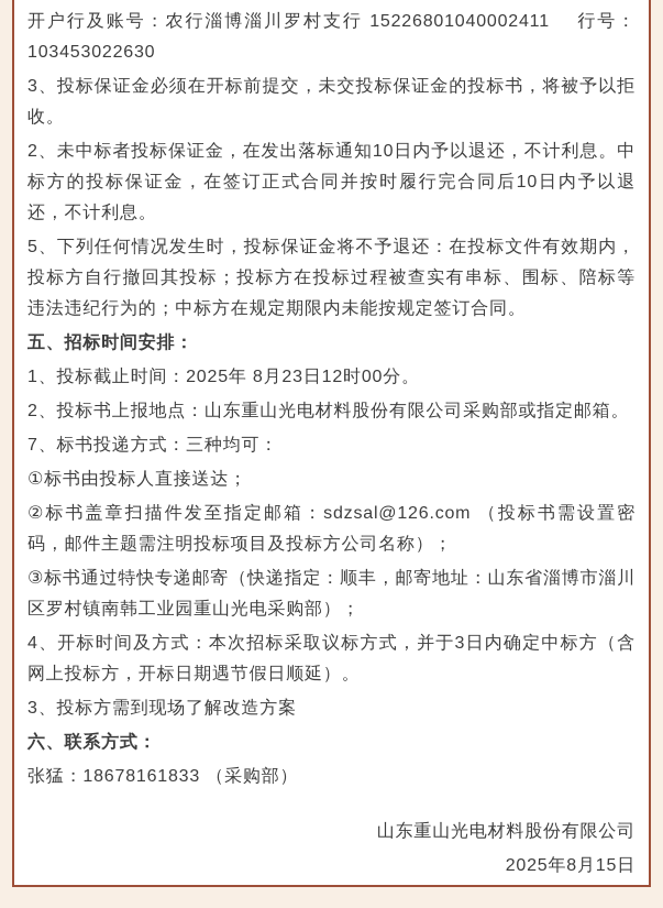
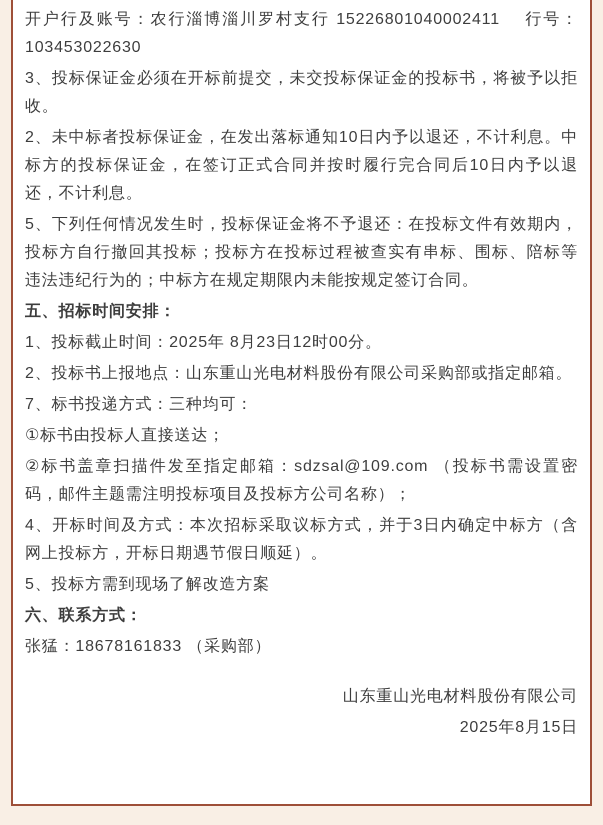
  开户行及账号：农行淄博淄川罗村支行 15226801040002411 行号：103453022630
  3、投标保证金必须在开标前提交，未交投标保证金的投标书，将被予以拒收。
  2、未中标者投标保证金，在发出落标通知10日内予以退还，不计利息。中标方的投标保证金，在签订正式合同并按时履行完合同后10日内予以退还，不计利息。
  5、下列任何情况发生时，投标保证金将不予退还：在投标文件有效期内，投标方自行撤回其投标；投标方在投标过程被查实有串标、围标、陪标等违法违纪行为的；中标方在规定期限内未能按规定签订合同。
  五、招标时间安排：
  1、投标截止时间：2025年 8月23日12时00分。
  2、投标书上报地点：山东重山光电材料股份有限公司采购部或指定邮箱。
  7、标书投递方式：三种均可：
  ①标书由投标人直接送达；
- ②标书盖章扫描件发至指定邮箱：sdzsal@126.com （投标书需设置密码，邮件主题需注明投标项目及投标方公司名称）；
+ ②标书盖章扫描件发至指定邮箱：sdzsal@109.com （投标书需设置密码，邮件主题需注明投标项目及投标方公司名称）；
- ③标书通过特快专递邮寄（快递指定：顺丰，邮寄地址：山东省淄博市淄川区罗村镇南韩工业园重山光电采购部）；
  4、开标时间及方式：本次招标采取议标方式，并于3日内确定中标方（含网上投标方，开标日期遇节假日顺延）。
- 3、投标方需到现场了解改造方案
+ 5、投标方需到现场了解改造方案
  六、联系方式：
  张猛：18678161833 （采购部）
  山东重山光电材料股份有限公司
  2025年8月15日
